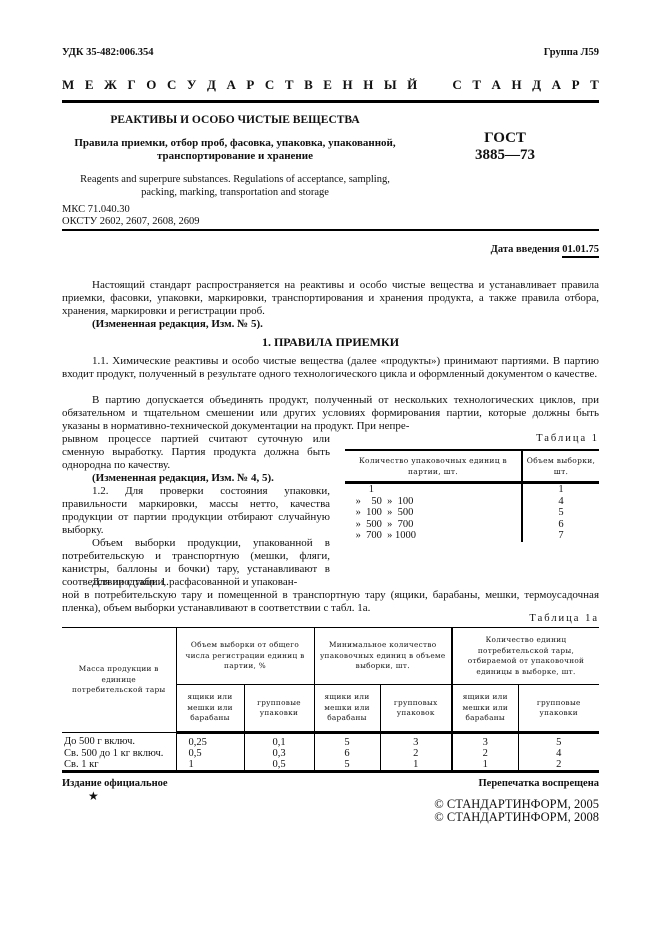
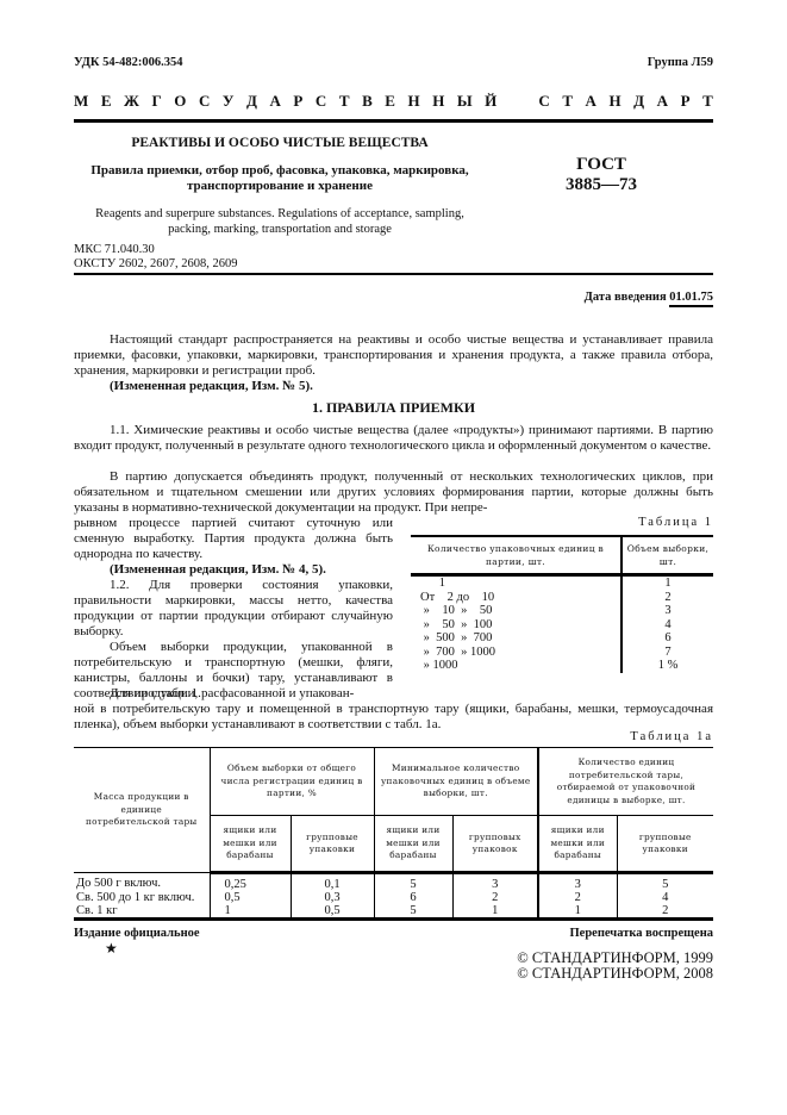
- УДК 35-482:006.354
+ УДК 54-482:006.354
  Группа Л59
  М
  Е
  Ж
  Г
  О
  С
  У
  Д
  А
  Р
  С
  Т
  В
  Е
  Н
  Н
  Ы
  Й
  С
  Т
  А
  Н
  Д
  А
  Р
  Т
  РЕАКТИВЫ И ОСОБО ЧИСТЫЕ ВЕЩЕСТВА
- Правила приемки, отбор проб, фасовка, упаковка, упакованной, транспортирование и хранение
+ Правила приемки, отбор проб, фасовка, упаковка, маркировка, транспортирование и хранение
  ГОСТ
  3885—73
  Reagents and superpure substances. Regulations of acceptance, sampling, packing, marking, transportation and storage
  МКС 71.040.30
  ОКСТУ 2602, 2607, 2608, 2609
  Дата введения 01.01.75
  Настоящий стандарт распространяется на реактивы и особо чистые вещества и устанавливает правила приемки, фасовки, упаковки, маркировки, транспортирования и хранения продукта, а также правила отбора, хранения, маркировки и регистрации проб.
  (Измененная редакция, Изм. № 5).
  1. ПРАВИЛА ПРИЕМКИ
  1.1. Химические реактивы и особо чистые вещества (далее «продукты») принимают партиями. В партию входит продукт, полученный в результате одного технологического цикла и оформленный документом о качестве.
  В партию допускается объединять продукт, полученный от нескольких технологических циклов, при обязательном и тщательном смешении или других условиях формирования партии, которые должны быть указаны в нормативно-технической документации на продукт. При непре-
  рывном процессе партией считают суточную или сменную выработку. Партия продукта должна быть однородна по качеству.
  (Измененная редакция, Изм. № 4, 5).
  1.2. Для проверки состояния упаковки, правильности маркировки, массы нетто, качества продукции от партии продукции отбирают случайную выборку.
  Объем выборки продукции, упакованной в потребительскую и транспортную (мешки, фляги, канистры, баллоны и бочки) тару, устанавливают в соответствии с табл. 1.
  Для продукции, расфасованной и упакован-
  ной в потребительскую тару и помещенной в транспортную тару (ящики, барабаны, мешки, термоусадочная пленка), объем выборки устанавливают в соответствии с табл. 1а.
  Таблица 1
  Количество упаковочных единиц в партии, шт.	Объем выборки, шт.
  1	1
+ От 2 до 10	2
+ » 10 » 50	3
  » 50 » 100	4
- » 100 » 500	5
  » 500 » 700	6
  » 700 » 1000	7
+ » 1000	1 %
  Таблица 1а
  Масса продукции в единице потребительской тары	Объем выборки от общего числа регистрации единиц в партии, %	Минимальное количество упаковочных единиц в объеме выборки, шт.	Количество единиц потребительской тары, отбираемой от упаковочной единицы в выборке, шт.
  ящики или мешки или барабаны	групповые упаковки	ящики или мешки или барабаны	групповых упаковок	ящики или мешки или барабаны	групповые упаковки
  До 500 г включ.	0,25	0,1	5	3	3	5
  Св. 500 до 1 кг включ.	0,5	0,3	6	2	2	4
  Св. 1 кг	1	0,5	5	1	1	2
  Издание официальное
  ★
  Перепечатка воспрещена
- © СТАНДАРТИНФОРМ, 2005
+ © СТАНДАРТИНФОРМ, 1999
  © СТАНДАРТИНФОРМ, 2008
